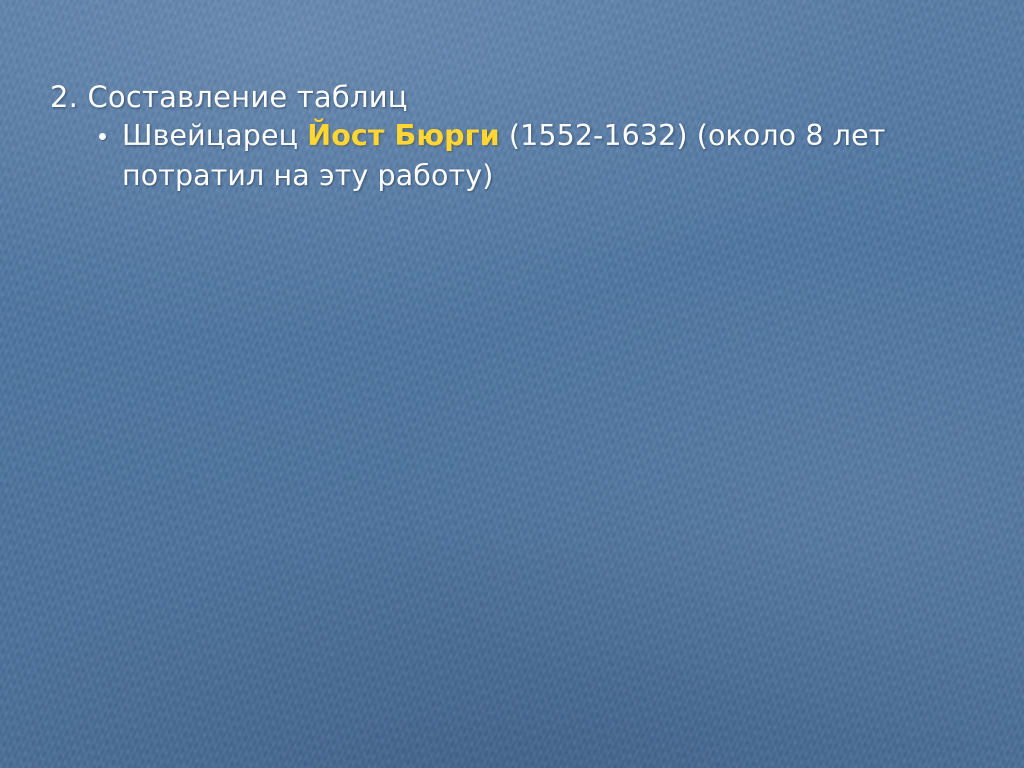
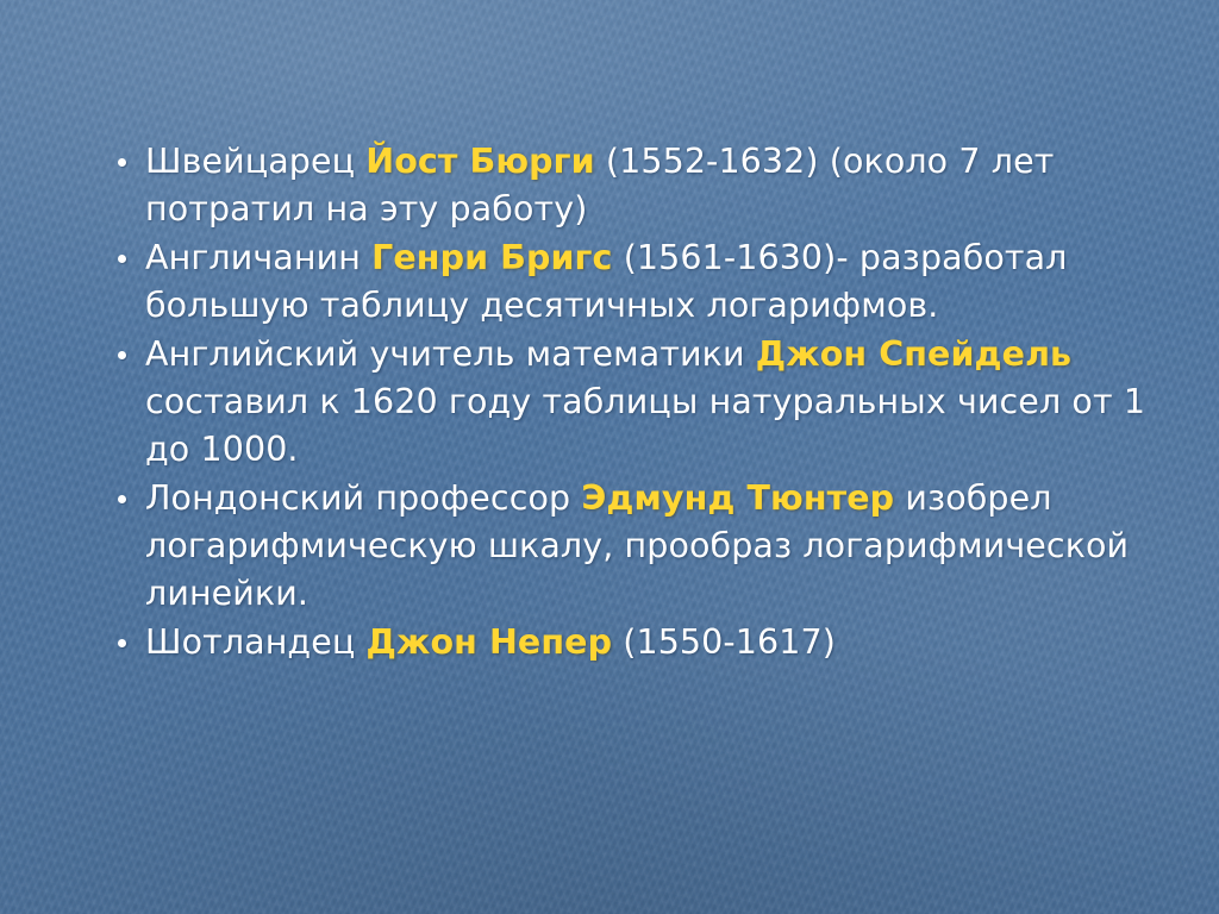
- 2. Составление таблиц
- Швейцарец Йост Бюрги (1552-1632) (около 8 лет потратил на эту работу)
+ Швейцарец Йост Бюрги (1552-1632) (около 7 лет потратил на эту работу)
+ Англичанин Генри Бригс (1561-1630)- разработал большую таблицу десятичных логарифмов.
+ Английский учитель математики Джон Спейдель составил к 1620 году таблицы натуральных чисел от 1 до 1000.
+ Лондонский профессор Эдмунд Тюнтер изобрел логарифмическую шкалу, прообраз логарифмической линейки.
+ Шотландец Джон Непер (1550-1617)
